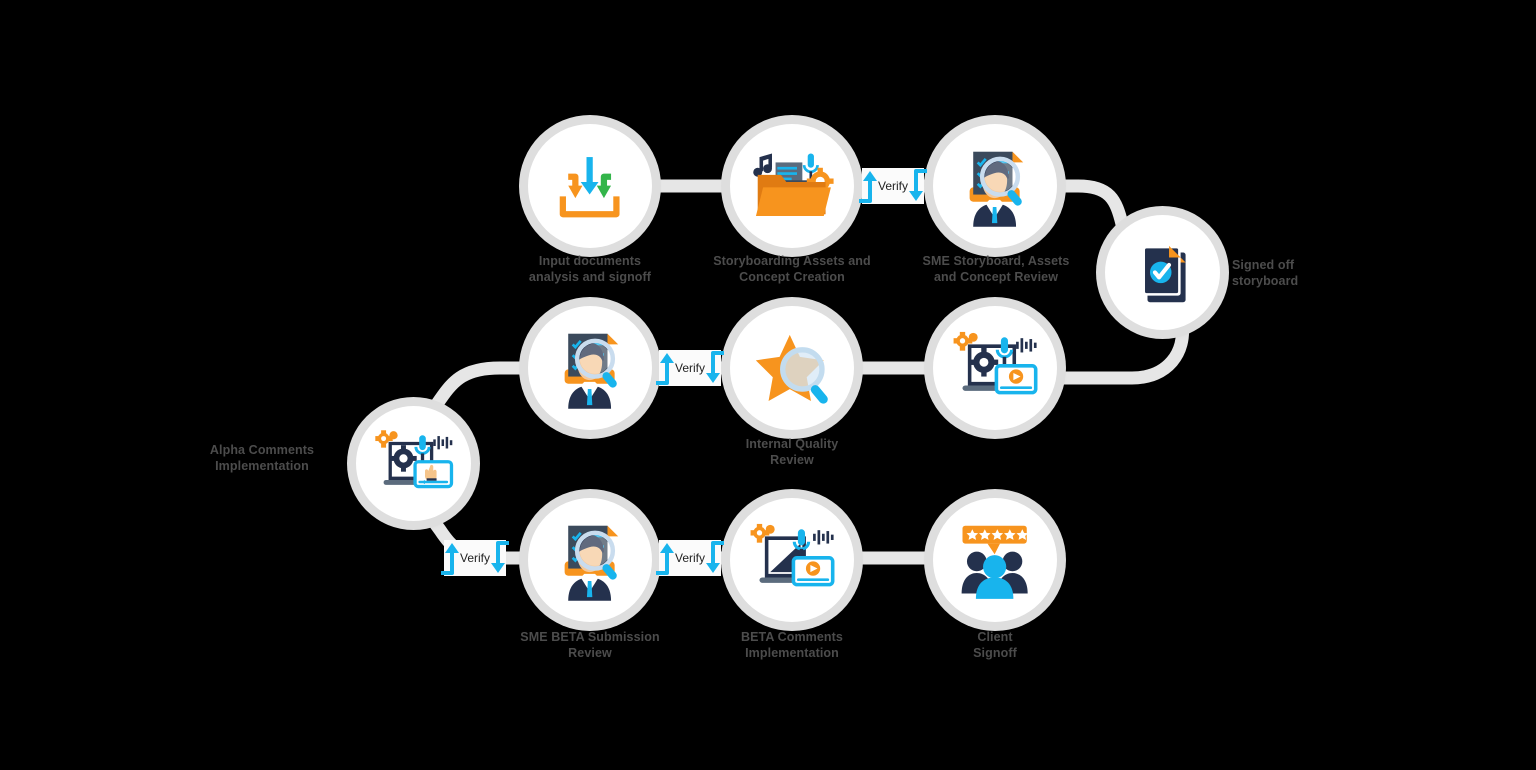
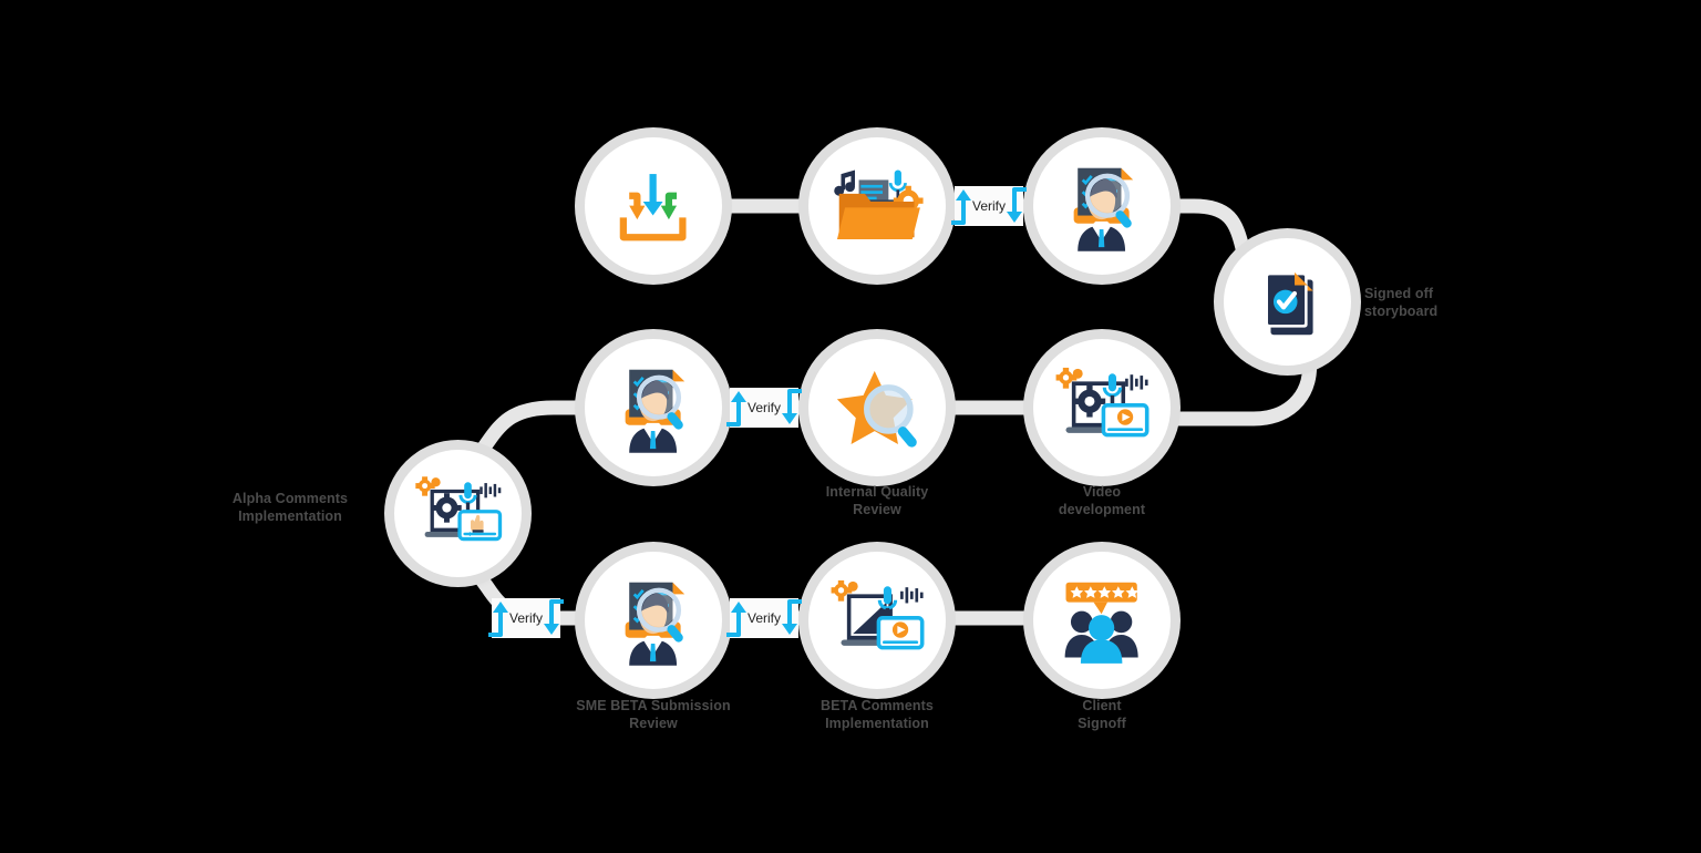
- Input documents
- analysis and signoff
- Storyboarding Assets and
- Concept Creation
  Verify
- SME Storyboard, Assets
- and Concept Review
  Signed off
  storyboard
  Verify
  Internal Quality
  Review
+ Video
+ development
  Alpha Comments
  Implementation
  Verify
  SME BETA Submission
  Review
  Verify
  BETA Comments
  Implementation
  Client
  Signoff
